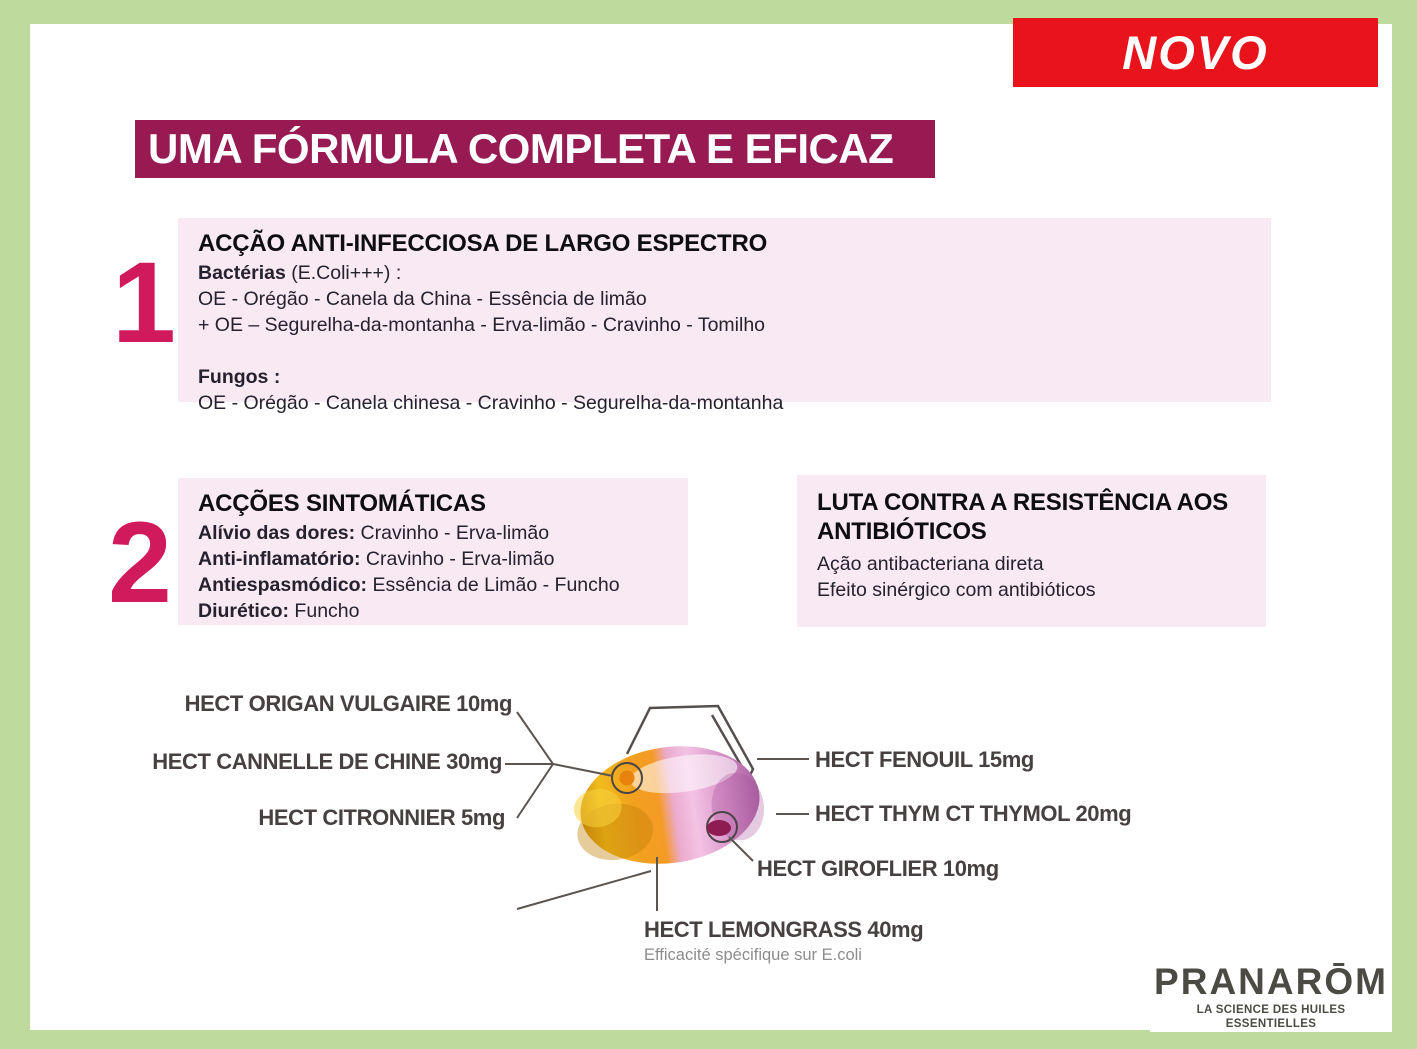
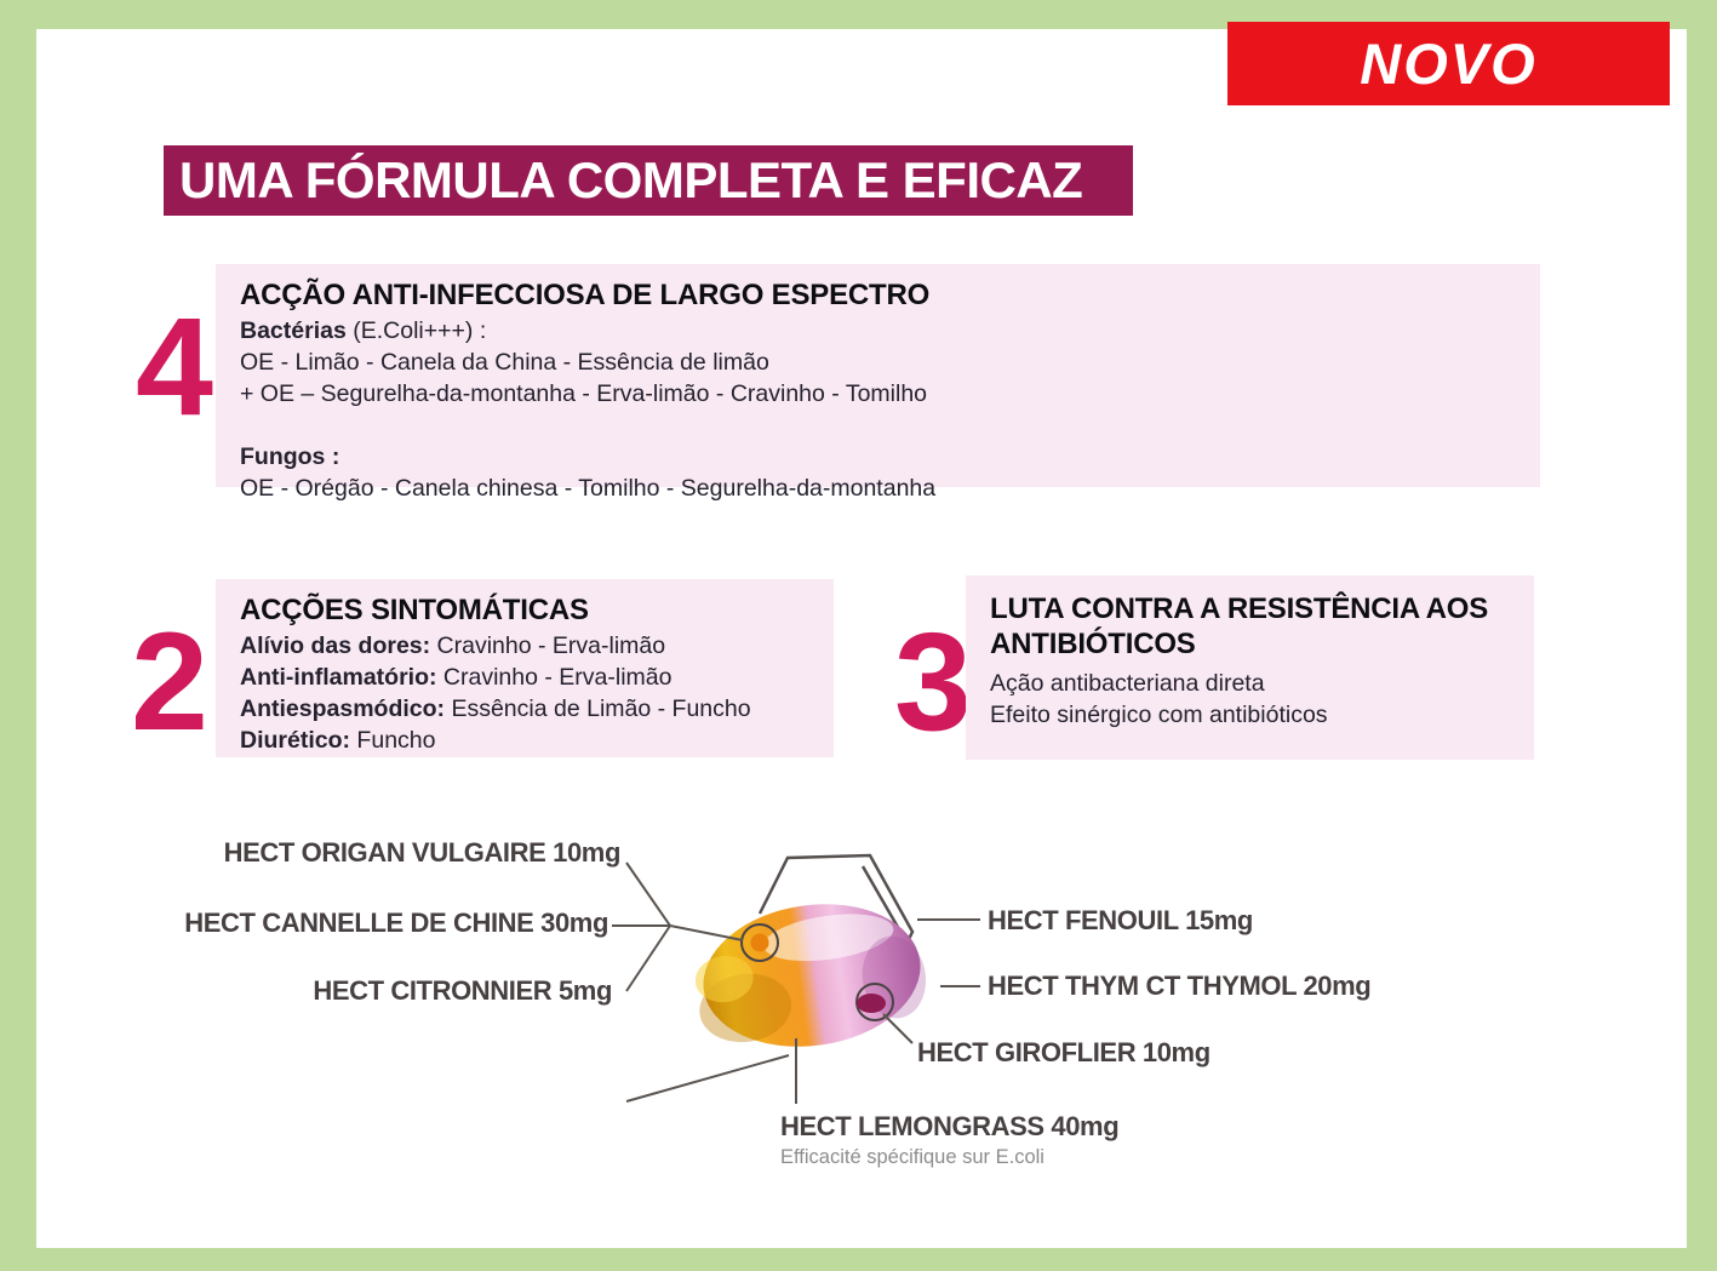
  NOVO
  UMA FÓRMULA COMPLETA E EFICAZ
- 1
+ 4
  ACÇÃO ANTI-INFECCIOSA DE LARGO ESPECTRO
  Bactérias (E.Coli+++) :
- OE - Orégão - Canela da China - Essência de limão
+ OE - Limão - Canela da China - Essência de limão
  + OE – Segurelha-da-montanha - Erva-limão - Cravinho - Tomilho
  Fungos :
- OE - Orégão - Canela chinesa - Cravinho - Segurelha-da-montanha
+ OE - Orégão - Canela chinesa - Tomilho - Segurelha-da-montanha
  2
  ACÇÕES SINTOMÁTICAS
  Alívio das dores: Cravinho - Erva-limão
  Anti-inflamatório: Cravinho - Erva-limão
  Antiespasmódico: Essência de Limão - Funcho
  Diurético: Funcho
+ 3
  LUTA CONTRA A RESISTÊNCIA AOS ANTIBIÓTICOS
  Ação antibacteriana direta
  Efeito sinérgico com antibióticos
  HECT ORIGAN VULGAIRE 10mg
  HECT CANNELLE DE CHINE 30mg
  HECT CITRONNIER 5mg
  HECT FENOUIL 15mg
  HECT THYM CT THYMOL 20mg
  HECT GIROFLIER 10mg
  HECT LEMONGRASS 40mg
  Efficacité spécifique sur E.coli
- PRANARŌM
- LA SCIENCE DES HUILES ESSENTIELLES
